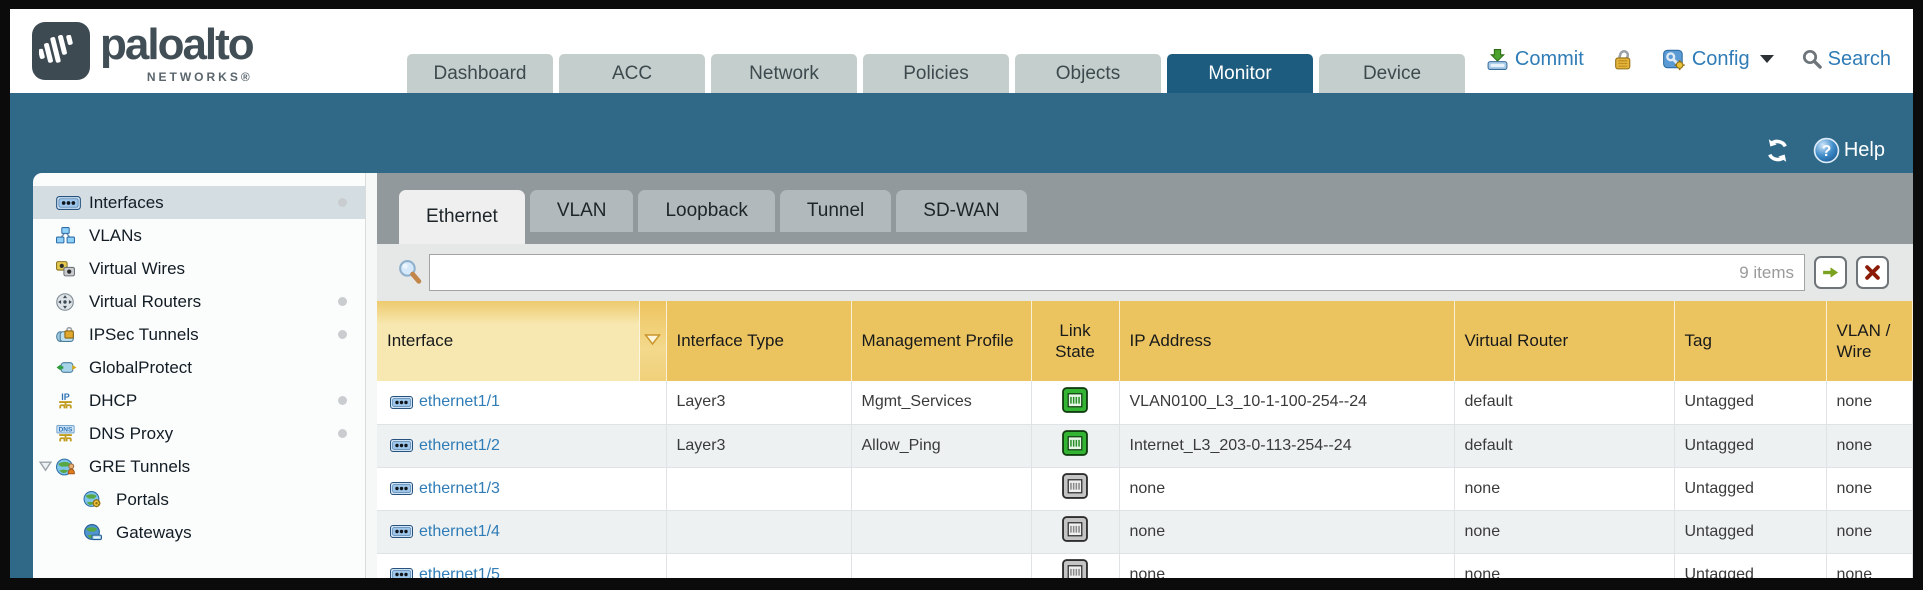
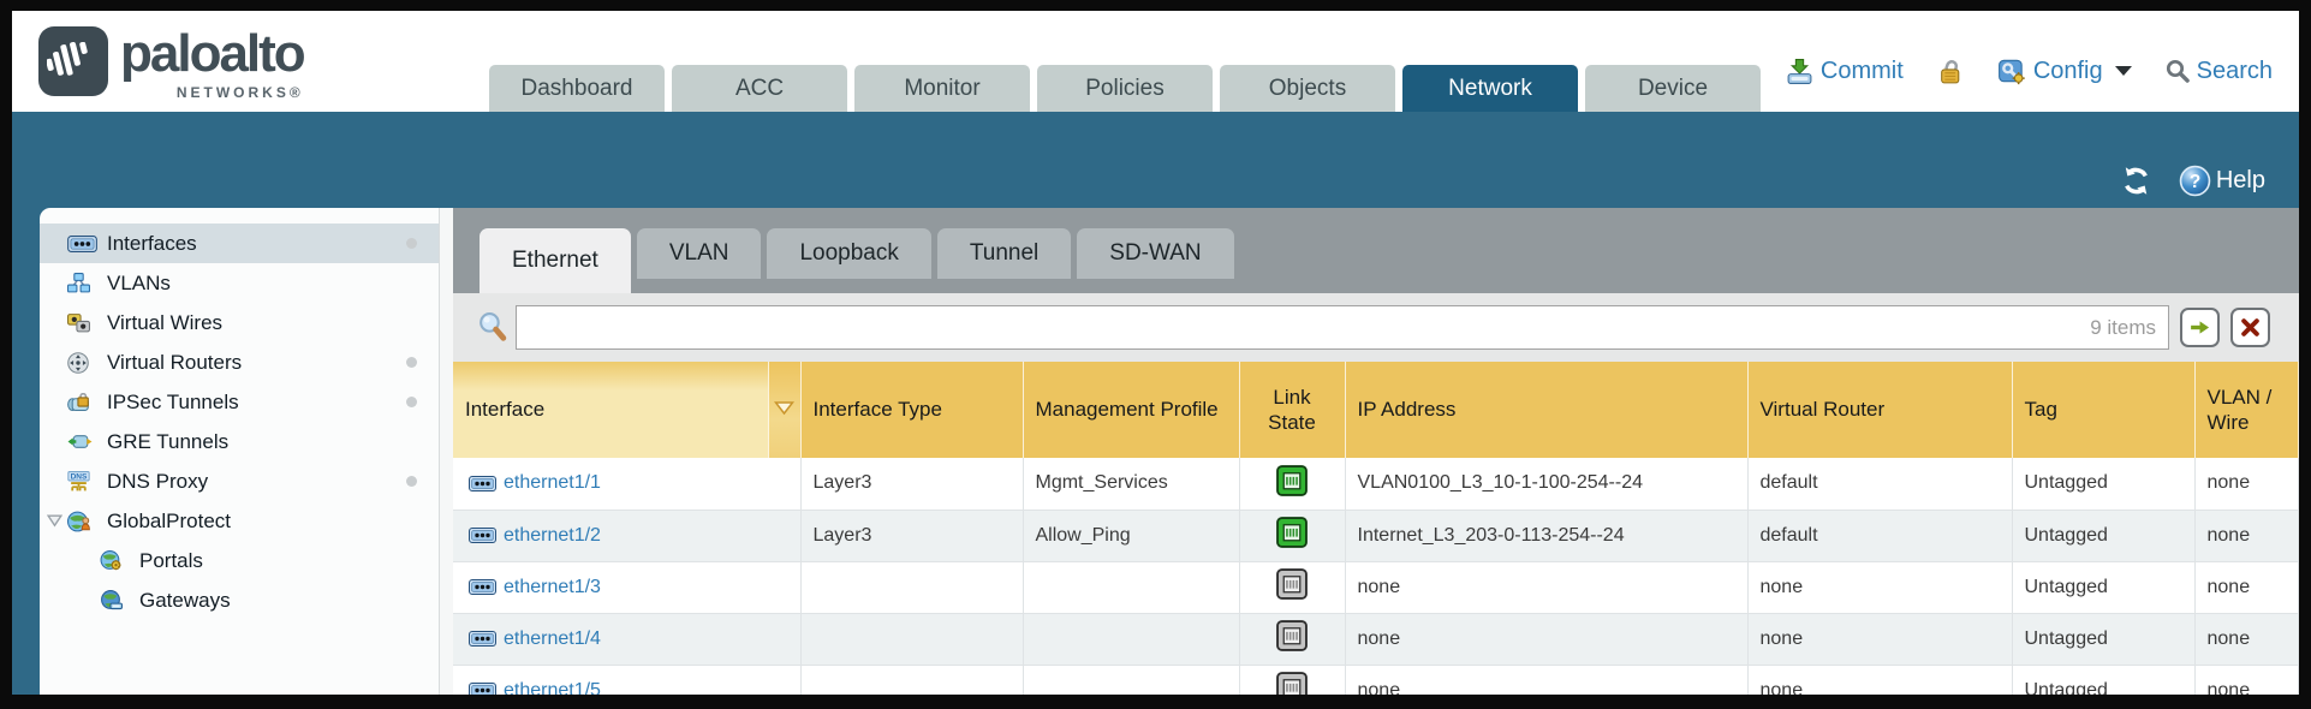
  paloalto
  NETWORKS®
  Dashboard
  ACC
- Network
+ Monitor
  Policies
  Objects
- Monitor
+ Network
  Device
  Commit
  Config
  Search
  ?
  Help
  Interfaces
  VLANs
  Virtual Wires
  Virtual Routers
  IPSec Tunnels
- GlobalProtect
+ GRE Tunnels
- IP
- DHCP
  DNS Proxy
- GRE Tunnels
+ GlobalProtect
  Portals
  Gateways
  Ethernet
  VLAN
  Loopback
  Tunnel
  SD-WAN
  9 items
  Interface		Interface Type	Management Profile	Link State	IP Address	Virtual Router	Tag	VLAN / Wire
  ethernet1/1	Layer3	Mgmt_Services		VLAN0100_L3_10-1-100-254--24	default	Untagged	none
  ethernet1/2	Layer3	Allow_Ping		Internet_L3_203-0-113-254--24	default	Untagged	none
  ethernet1/3				none	none	Untagged	none
  ethernet1/4				none	none	Untagged	none
  ethernet1/5				none	none	Untagged	none
